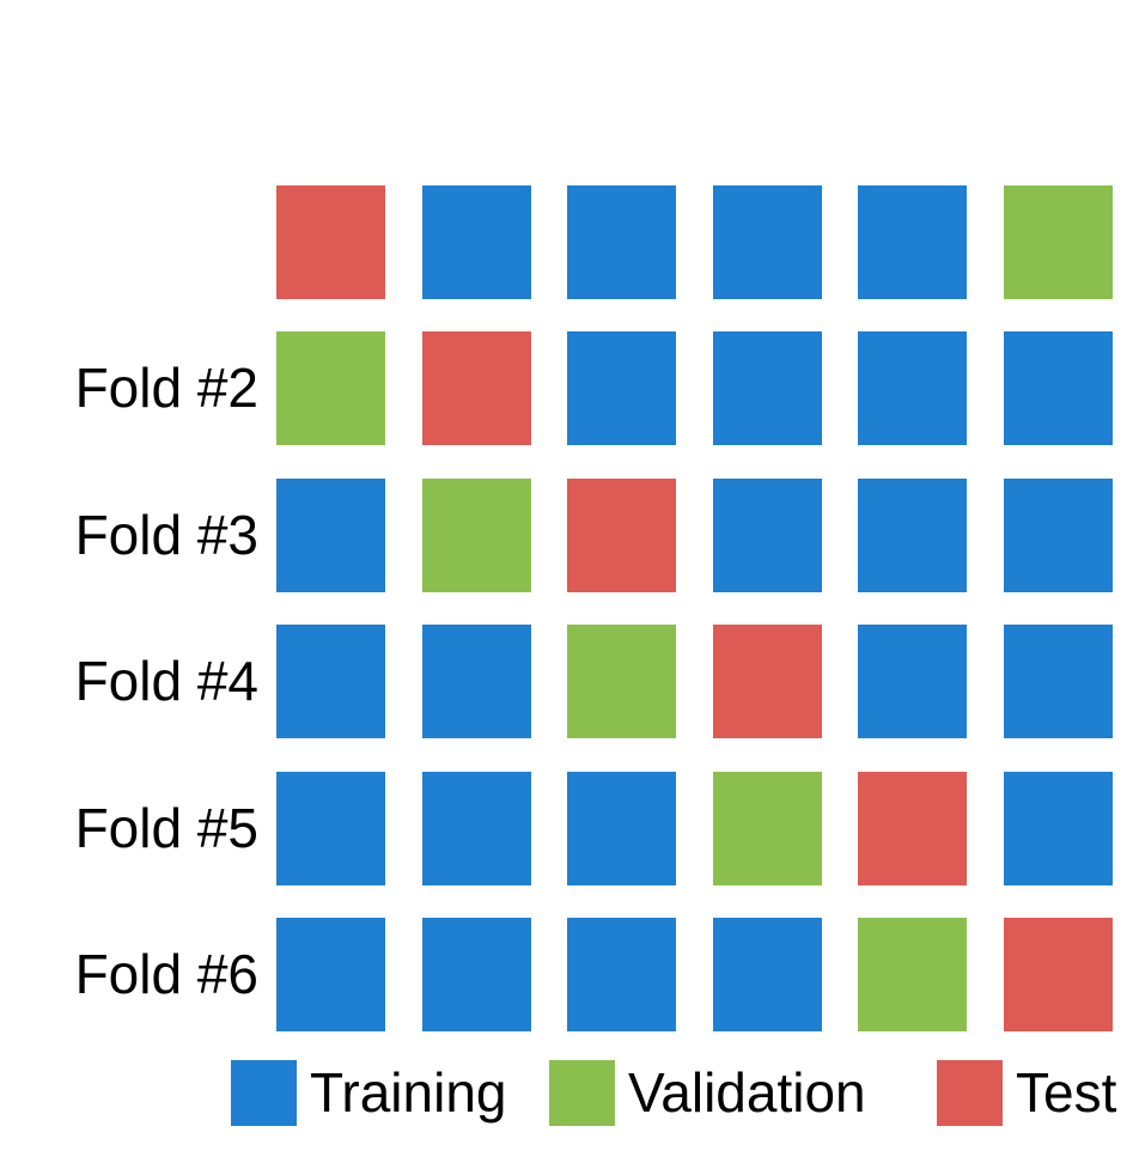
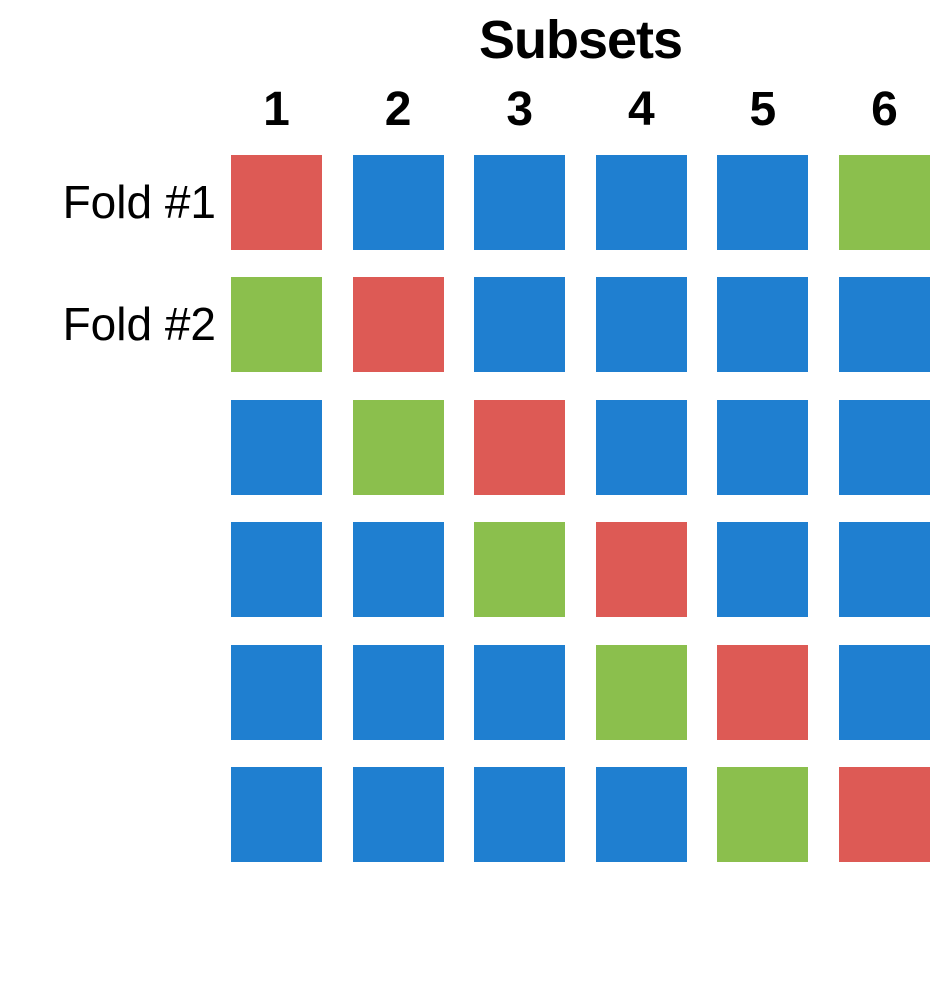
+ Subsets
+ 1
+ 2
+ 3
+ 4
+ 5
+ 6
+ Fold #1
  Fold #2
- Fold #3
- Fold #4
- Fold #5
- Fold #6
- Training
- Validation
- Test
